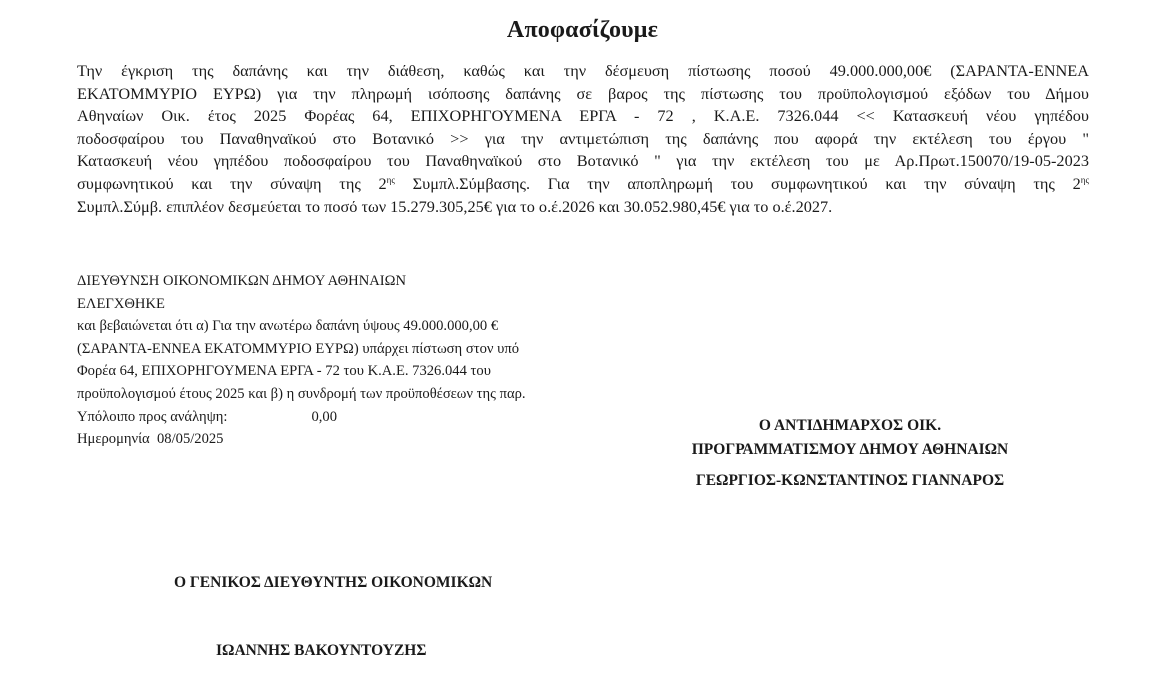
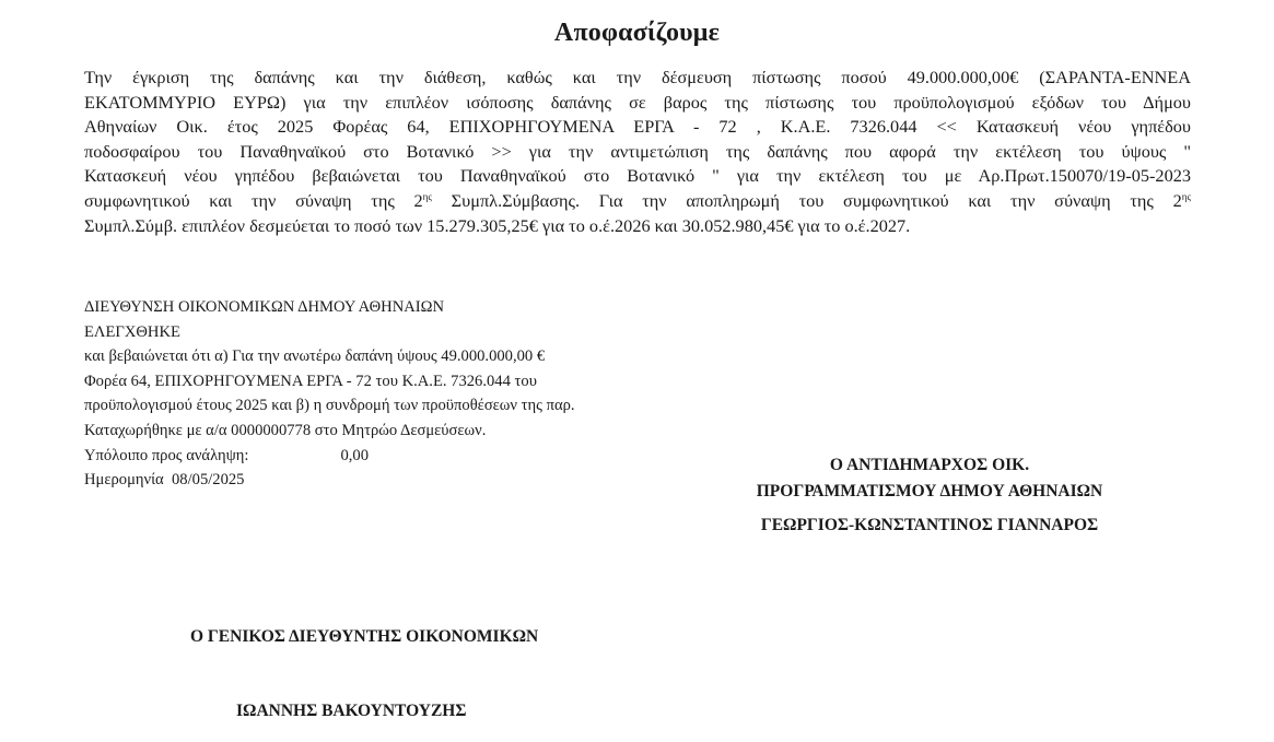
  Αποφασίζουμε
  Την έγκριση της δαπάνης και την διάθεση, καθώς και την δέσμευση πίστωσης ποσού 49.000.000,00€ (ΣΑΡΑΝΤΑ-ΕΝΝΕΑ
- ΕΚΑΤΟΜΜΥΡΙΟ ΕΥΡΩ) για την πληρωμή ισόποσης δαπάνης σε βαρος της πίστωσης του προϋπολογισμού εξόδων του Δήμου
+ ΕΚΑΤΟΜΜΥΡΙΟ ΕΥΡΩ) για την επιπλέον ισόποσης δαπάνης σε βαρος της πίστωσης του προϋπολογισμού εξόδων του Δήμου
  Αθηναίων Οικ. έτος 2025 Φορέας 64, ΕΠΙΧΟΡΗΓΟΥΜΕΝΑ ΕΡΓΑ - 72 , Κ.Α.Ε. 7326.044 << Κατασκευή νέου γηπέδου
- ποδοσφαίρου του Παναθηναϊκού στο Βοτανικό >> για την αντιμετώπιση της δαπάνης που αφορά την εκτέλεση του έργου "
+ ποδοσφαίρου του Παναθηναϊκού στο Βοτανικό >> για την αντιμετώπιση της δαπάνης που αφορά την εκτέλεση του ύψους "
- Κατασκευή νέου γηπέδου ποδοσφαίρου του Παναθηναϊκού στο Βοτανικό " για την εκτέλεση του με Αρ.Πρωτ.150070/19-05-2023
+ Κατασκευή νέου γηπέδου βεβαιώνεται του Παναθηναϊκού στο Βοτανικό " για την εκτέλεση του με Αρ.Πρωτ.150070/19-05-2023
  συμφωνητικού και την σύναψη της 2ης Συμπλ.Σύμβασης. Για την αποπληρωμή του συμφωνητικού και την σύναψη της 2ης
  Συμπλ.Σύμβ. επιπλέον δεσμεύεται το ποσό των 15.279.305,25€ για το ο.έ.2026 και 30.052.980,45€ για το ο.έ.2027.
  ΔΙΕΥΘΥΝΣΗ ΟΙΚΟΝΟΜΙΚΩΝ ΔΗΜΟΥ ΑΘΗΝΑΙΩΝ
  ΕΛΕΓΧΘΗΚΕ
  και βεβαιώνεται ότι α) Για την ανωτέρω δαπάνη ύψους 49.000.000,00 €
- (ΣΑΡΑΝΤΑ-ΕΝΝΕΑ ΕΚΑΤΟΜΜΥΡΙΟ ΕΥΡΩ) υπάρχει πίστωση στον υπό
  Φορέα 64, ΕΠΙΧΟΡΗΓΟΥΜΕΝΑ ΕΡΓΑ - 72 του Κ.Α.Ε. 7326.044 του
  προϋπολογισμού έτους 2025 και β) η συνδρομή των προϋποθέσεων της παρ.
+ Καταχωρήθηκε με α/α 0000000778 στο Μητρώο Δεσμεύσεων.
  Υπόλοιπο προς ανάληψη: 0,00
  Ημερομηνία 08/05/2025
  Ο ΑΝΤΙΔΗΜΑΡΧΟΣ ΟΙΚ.
  ΠΡΟΓΡΑΜΜΑΤΙΣΜΟΥ ΔΗΜΟΥ ΑΘΗΝΑΙΩΝ
  ΓΕΩΡΓΙΟΣ-ΚΩΝΣΤΑΝΤΙΝΟΣ ΓΙΑΝΝΑΡΟΣ
  Ο ΓΕΝΙΚΟΣ ΔΙΕΥΘΥΝΤΗΣ ΟΙΚΟΝΟΜΙΚΩΝ
  ΙΩΑΝΝΗΣ ΒΑΚΟΥΝΤΟΥΖΗΣ
